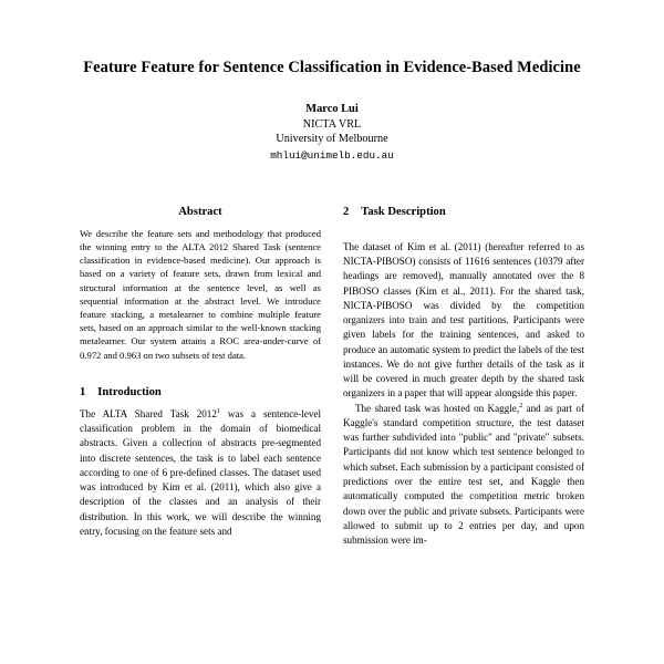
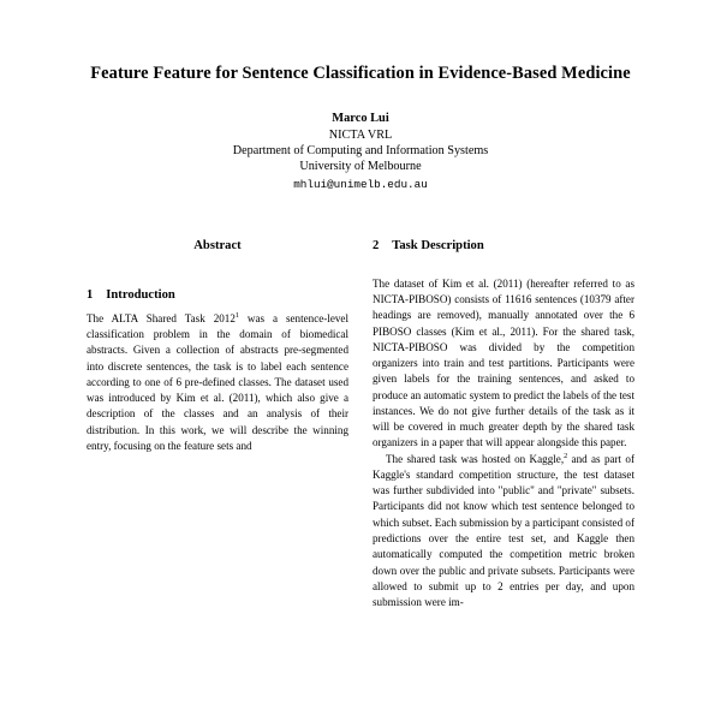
  Feature Feature for Sentence Classification in Evidence-Based Medicine
  Marco Lui
  NICTA VRL
+ Department of Computing and Information Systems
  University of Melbourne
  mhlui@unimelb.edu.au
  Abstract
- We describe the feature sets and methodology that produced the winning entry to the ALTA 2012 Shared Task (sentence classification in evidence-based medicine). Our approach is based on a variety of feature sets, drawn from lexical and structural information at the sentence level, as well as sequential information at the abstract level. We introduce feature stacking, a metalearner to combine multiple feature sets, based on an approach similar to the well-known stacking metalearner. Our system attains a ROC area-under-curve of 0.972 and 0.963 on two subsets of test data.
  1
  Introduction
  The ALTA Shared Task 2012 was a sentence-level classification problem in the domain of biomedical abstracts. Given a collection of abstracts pre-segmented into discrete sentences, the task is to label each sentence according to one of 6 pre-defined classes. The dataset used was introduced by Kim et al. (2011), which also give a description of the classes and an analysis of their distribution. In this work, we will describe the winning entry, focusing on the feature sets and
  2
  Task Description
- The dataset of Kim et al. (2011) (hereafter referred to as NICTA-PIBOSO) consists of 11616 sentences (10379 after headings are removed), manually annotated over the 8 PIBOSO classes (Kim et al., 2011). For the shared task, NICTA-PIBOSO was divided by the competition organizers into train and test partitions. Participants were given labels for the training sentences, and asked to produce an automatic system to predict the labels of the test instances. We do not give further details of the task as it will be covered in much greater depth by the shared task organizers in a paper that will appear alongside this paper.
+ The dataset of Kim et al. (2011) (hereafter referred to as NICTA-PIBOSO) consists of 11616 sentences (10379 after headings are removed), manually annotated over the 6 PIBOSO classes (Kim et al., 2011). For the shared task, NICTA-PIBOSO was divided by the competition organizers into train and test partitions. Participants were given labels for the training sentences, and asked to produce an automatic system to predict the labels of the test instances. We do not give further details of the task as it will be covered in much greater depth by the shared task organizers in a paper that will appear alongside this paper.
  The shared task was hosted on Kaggle, and as part of Kaggle's standard competition structure, the test dataset was further subdivided into "public" and "private" subsets. Participants did not know which test sentence belonged to which subset. Each submission by a participant consisted of predictions over the entire test set, and Kaggle then automatically computed the competition metric broken down over the public and private subsets. Participants were allowed to submit up to 2 entries per day, and upon submission were im-
